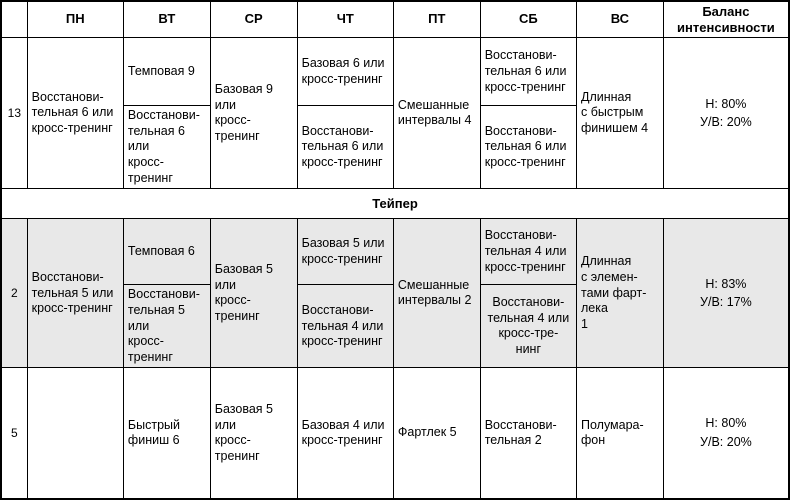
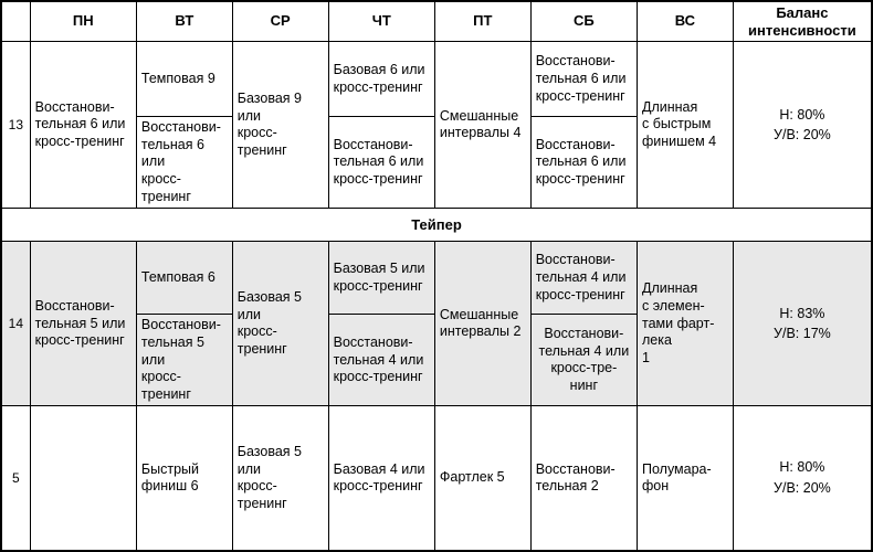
  	ПН	ВТ	СР	ЧТ	ПТ	СБ	ВС	Баланс интенсивности
  13	Восстанови- тельная 6 или кросс-тренинг	Темповая 9	Базовая 9 или кросс-тренинг	Базовая 6 или кросс-тренинг	Смешанные интервалы 4	Восстанови- тельная 6 или кросс-тренинг	Длинная с быстрым финишем 4	Н: 80% У/В: 20%
  Восстанови- тельная 6 или кросс-тренинг	Восстанови- тельная 6 или кросс-тренинг	Восстанови- тельная 6 или кросс-тренинг
  Тейпер
- 2	Восстанови- тельная 5 или кросс-тренинг	Темповая 6	Базовая 5 или кросс-тренинг	Базовая 5 или кросс-тренинг	Смешанные интервалы 2	Восстанови- тельная 4 или кросс-тренинг	Длинная с элемен- тами фарт- лека 1	Н: 83% У/В: 17%
+ 14	Восстанови- тельная 5 или кросс-тренинг	Темповая 6	Базовая 5 или кросс-тренинг	Базовая 5 или кросс-тренинг	Смешанные интервалы 2	Восстанови- тельная 4 или кросс-тренинг	Длинная с элемен- тами фарт- лека 1	Н: 83% У/В: 17%
  Восстанови- тельная 5 или кросс-тренинг	Восстанови- тельная 4 или кросс-тренинг	Восстанови- тельная 4 или кросс-тре- нинг
  5		Быстрый финиш 6	Базовая 5 или кросс-тренинг	Базовая 4 или кросс-тренинг	Фартлек 5	Восстанови- тельная 2	Полумара- фон	Н: 80% У/В: 20%
